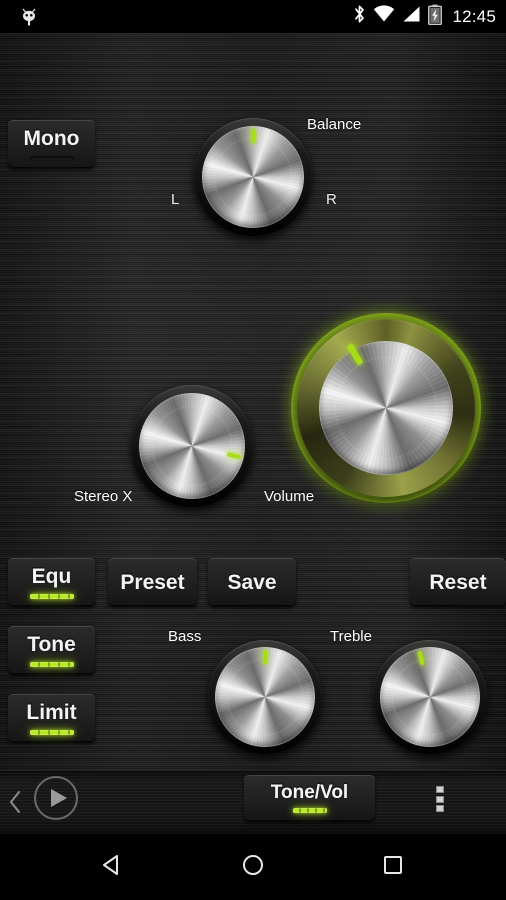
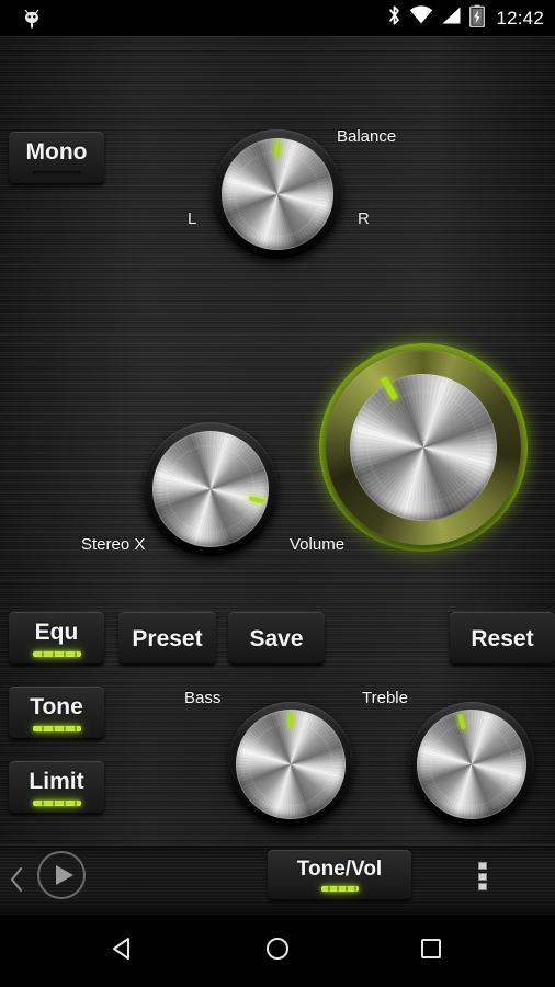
- 12:45
+ 12:42
  Mono
  Balance
  L
  R
  Stereo X
  Volume
  Equ
  Preset
  Save
  Reset
  Tone
  Limit
  Bass
  Treble
  Tone/Vol
